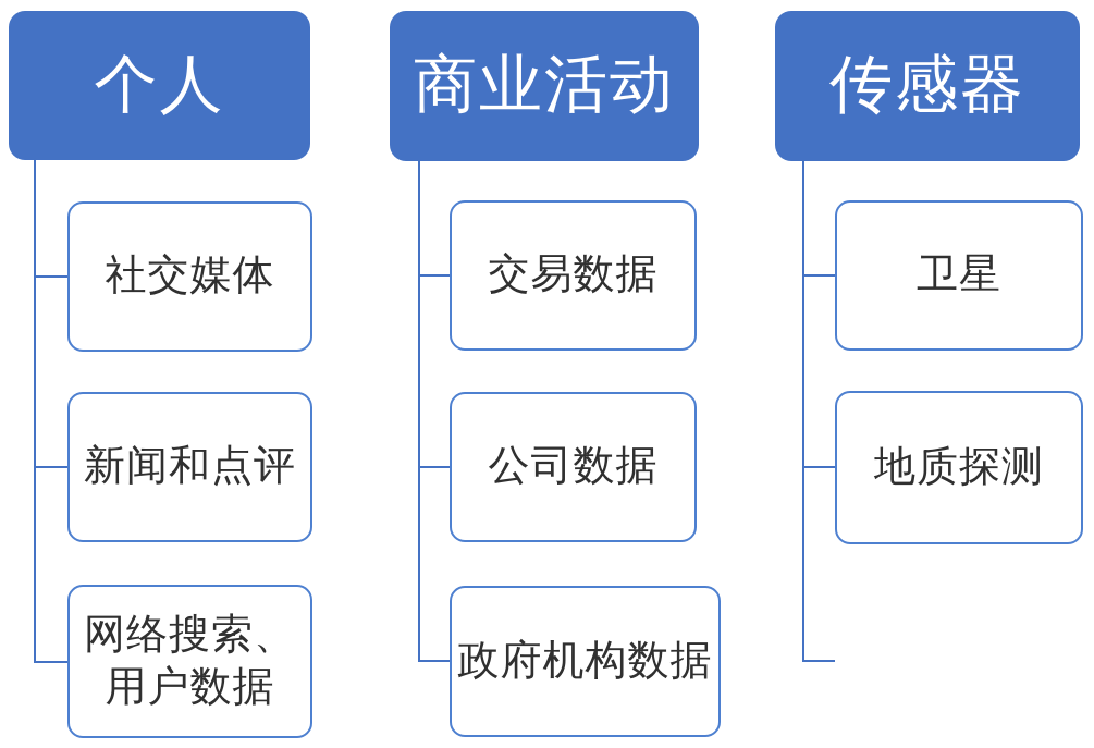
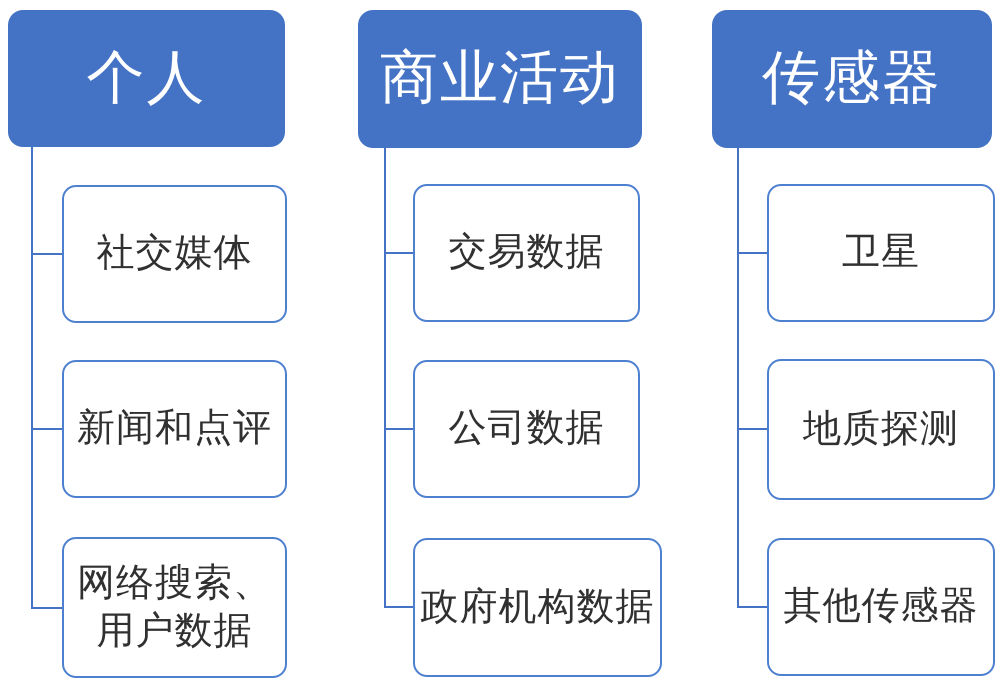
  个人
  社交媒体
  新闻和点评
  网络搜索、
  用户数据
  商业活动
  交易数据
  公司数据
  政府机构数据
  传感器
  卫星
  地质探测
+ 其他传感器
